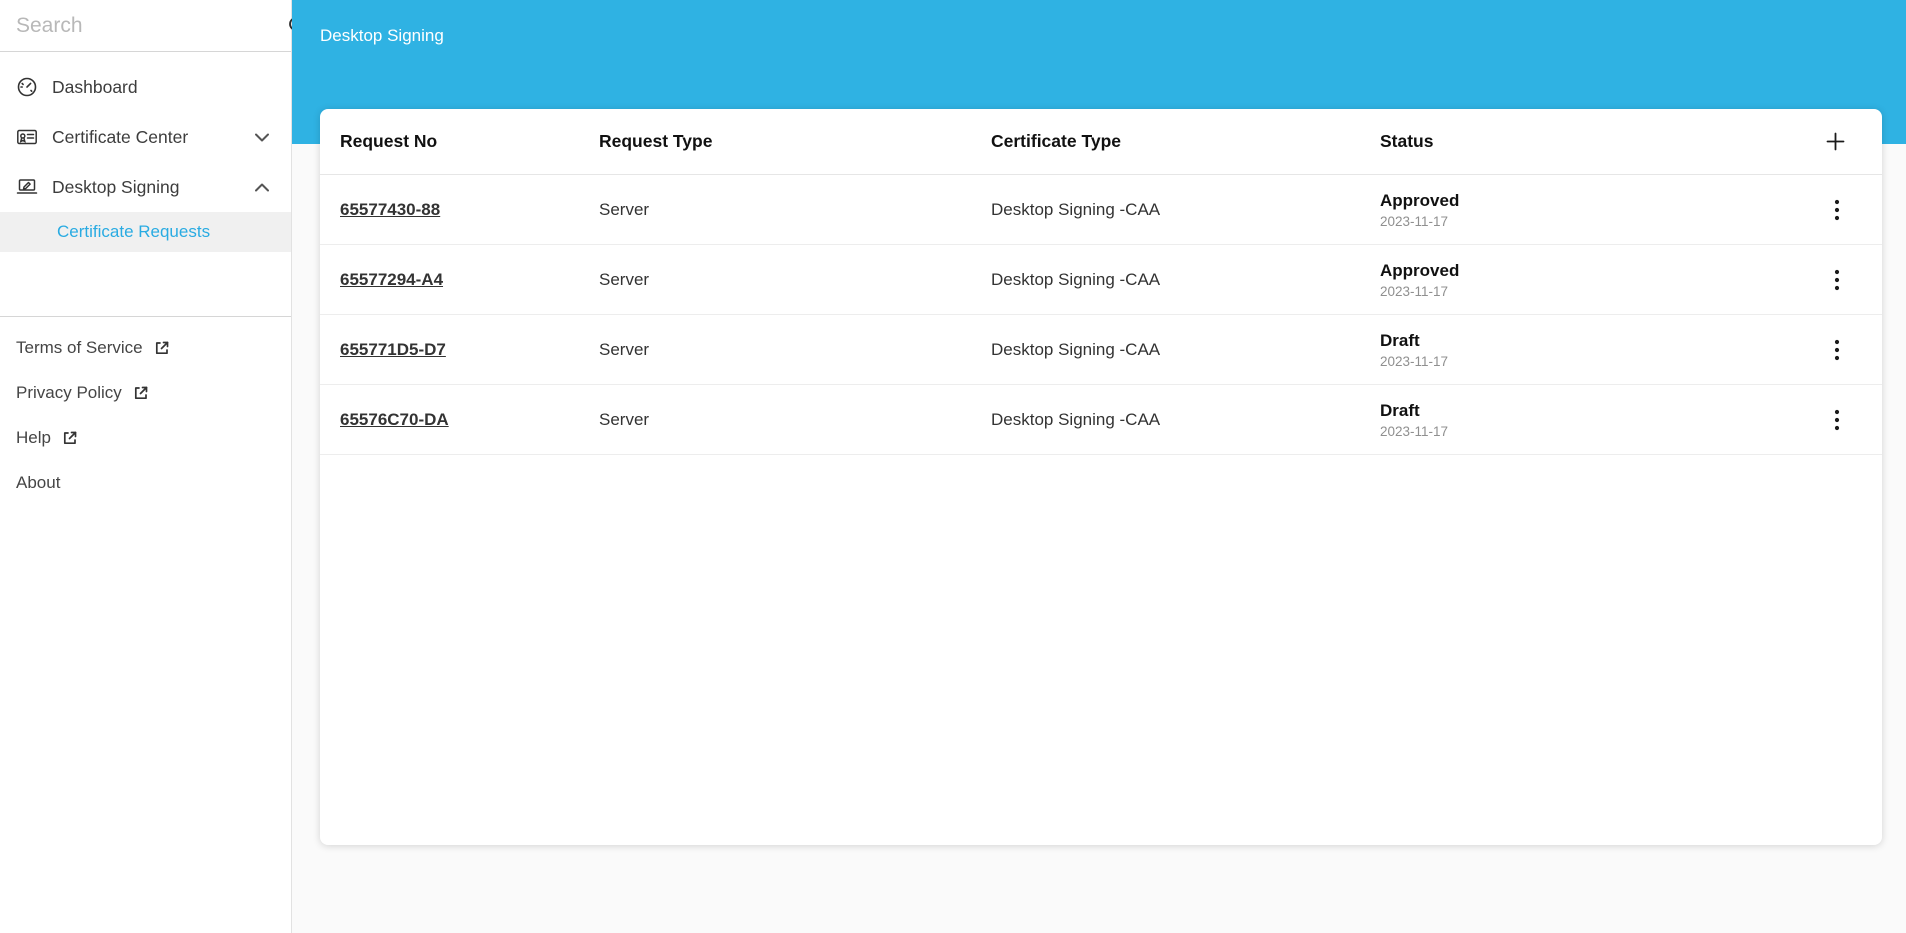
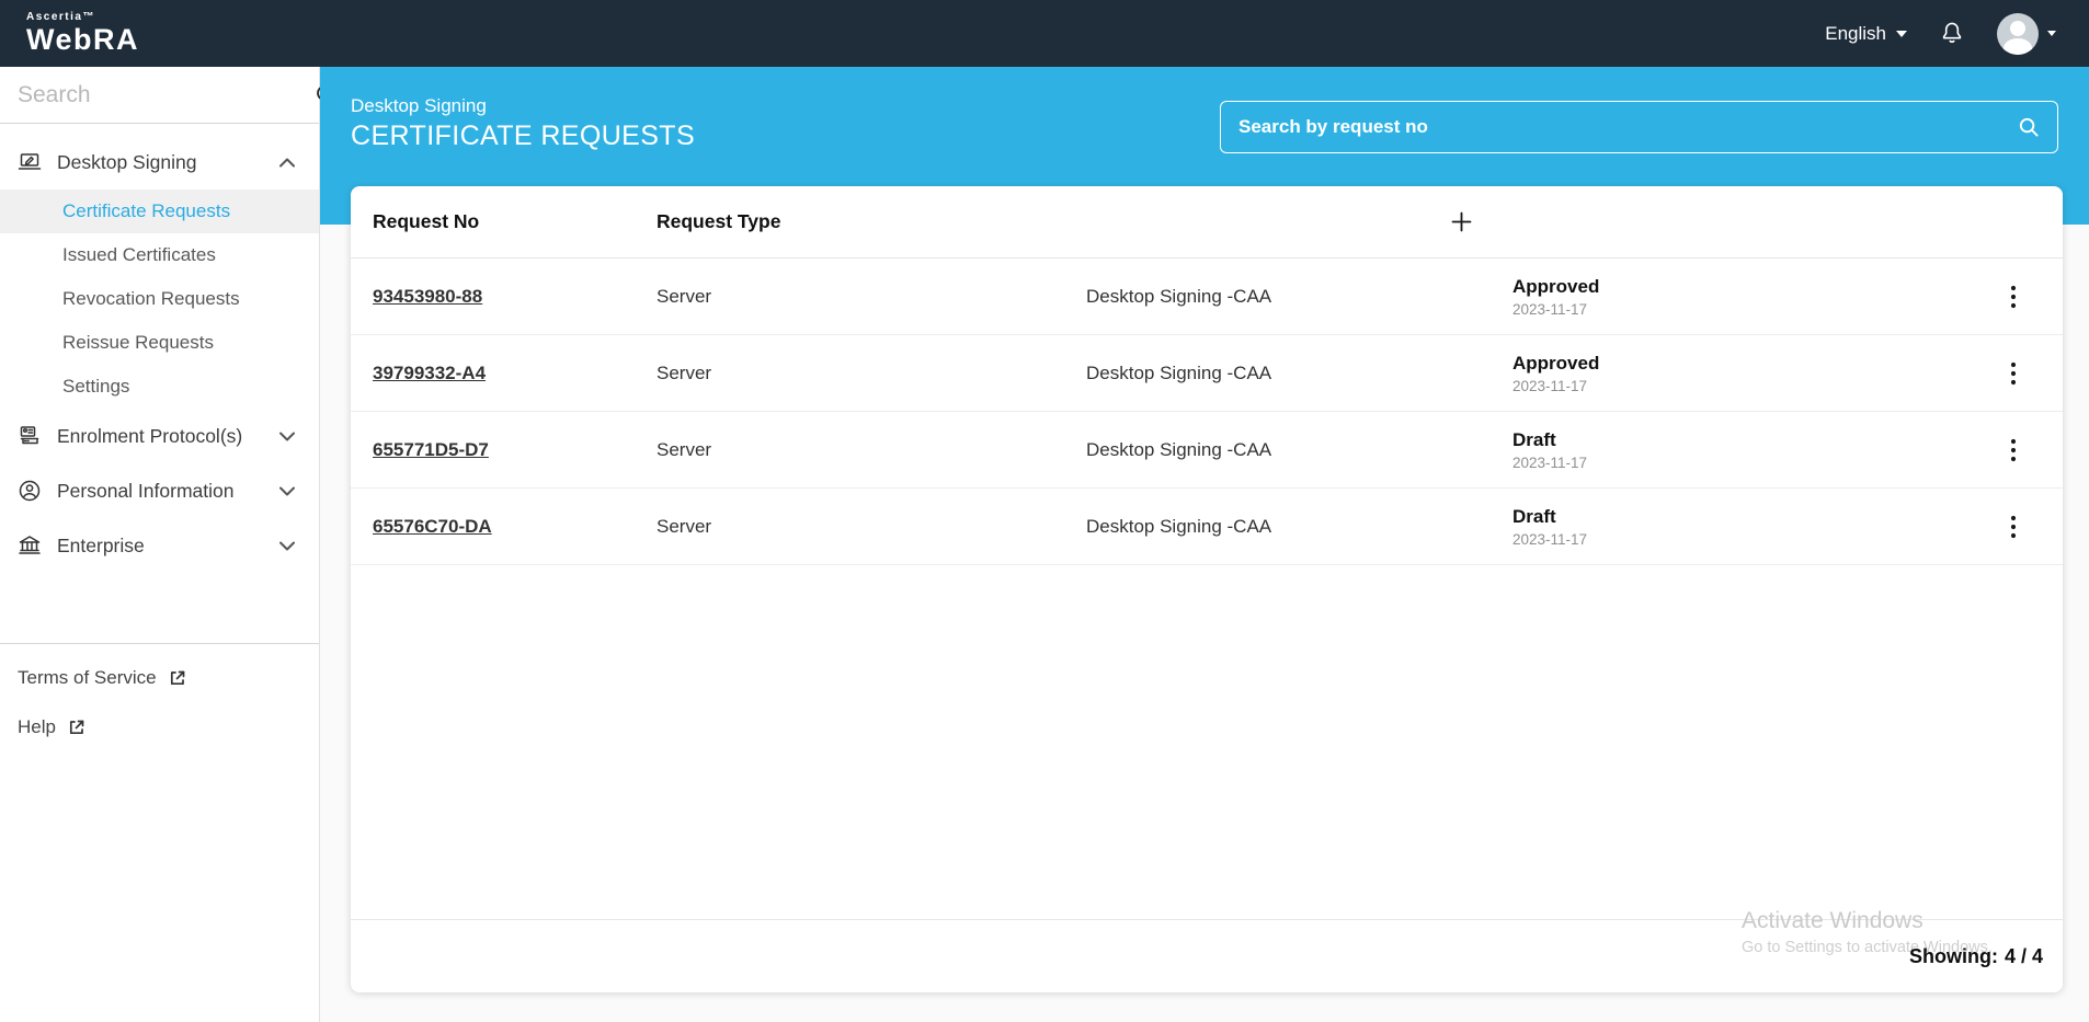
+ Ascertia™
+ WebRA
+ English
  Search
- Dashboard
- Certificate Center
  Desktop Signing
  Certificate Requests
+ Issued Certificates
+ Revocation Requests
+ Reissue Requests
+ Settings
+ Enrolment Protocol(s)
+ Personal Information
+ Enterprise
  Terms of Service
- Privacy Policy
  Help
- About
  Desktop Signing
+ CERTIFICATE REQUESTS
+ Search by request no
  Request No
  Request Type
- Certificate Type
- Status
- 65577430-88
+ 93453980-88
  Server
  Desktop Signing -CAA
  Approved
  2023-11-17
- 65577294-A4
+ 39799332-A4
  Server
  Desktop Signing -CAA
  Approved
  2023-11-17
  655771D5-D7
  Server
  Desktop Signing -CAA
  Draft
  2023-11-17
  65576C70-DA
  Server
  Desktop Signing -CAA
  Draft
  2023-11-17
+ Showing: 4 / 4
+ Activate Windows
+ Go to Settings to activate Windows.
